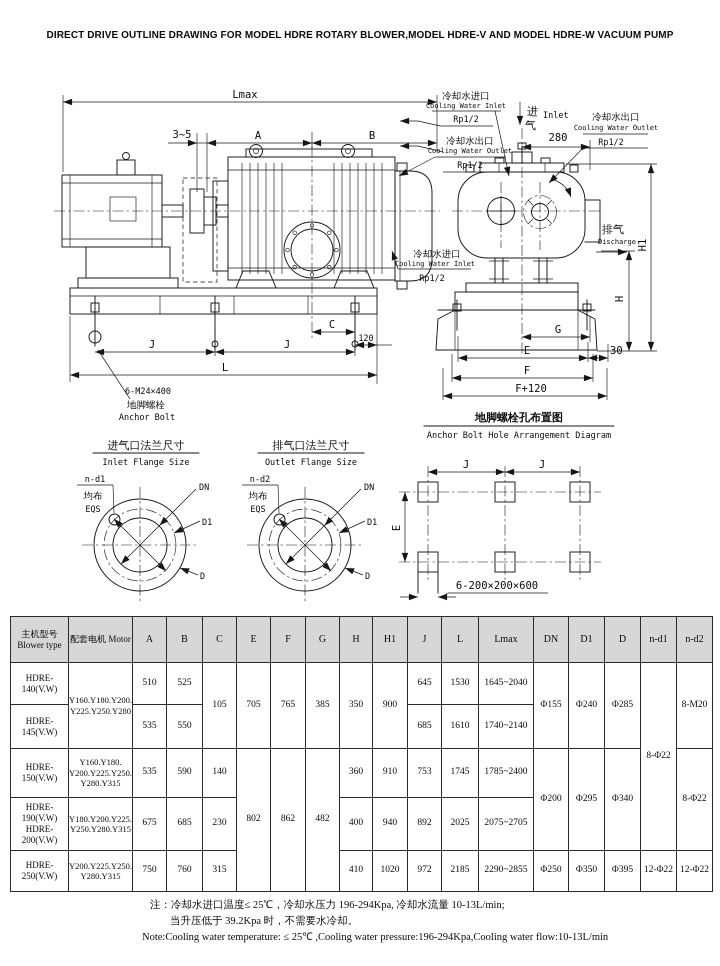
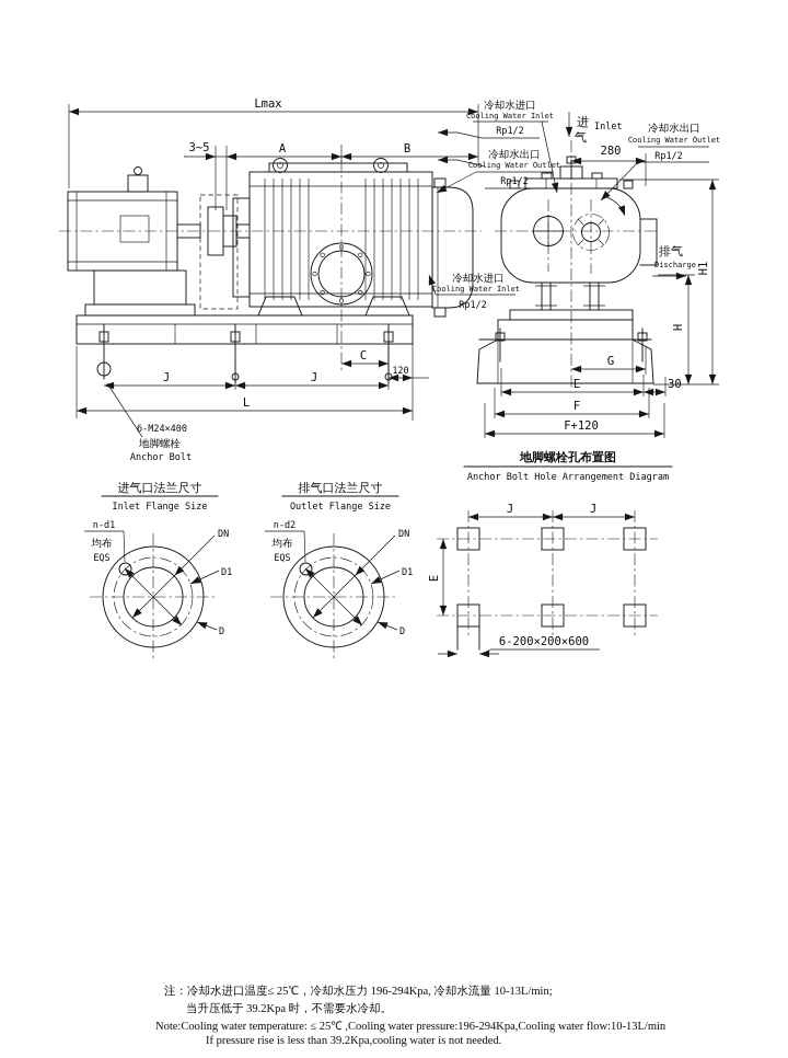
- DIRECT DRIVE OUTLINE DRAWING FOR MODEL HDRE ROTARY BLOWER,MODEL HDRE-V AND MODEL HDRE-W VACUUM PUMP
  Lmax
  3~5
  A
  B
  C
  120
  J
  J
  L
  6-M24×400
  地脚螺栓
  Anchor Bolt
  冷却水进口
  Cooling Water Inlet
  Rp1/2
  冷却水出口
  Coling Water Outlet
  Rp1/
  冷却水进口
  Cooling Water Inlet
  Rp1/2
  冷却水出口
  Cooling Water Outlet
  Rp1/2
  进
  气
  Inlet
  280
  排气
  Discharge
  G
  E
  30
  F
  F+120
  进气口法兰尺寸
  Inlet Flange Size
  DN
  D1
  D
  n-d1
  均布
  EQS
  排气口法兰尺寸
  Outlet Flange Size
  DN
  D1
  D
  n-d2
  均布
  EQS
  地脚螺栓孔布置图
  Anchor Bolt Hole Arrangement Diagram
  J
  J
  6-200×200×600
- 主机型号 Blower type	配套电机 Motor	A	B	C	E	F	G	H	H1	J	L	Lmax	DN	D1	D	n-d1	n-d2
- HDRE- 140(V.W)	Y160.Y180.Y200. Y225.Y250.Y280	510	525	105	705	765	385	350	900	645	1530	1645~2040	Φ155	Φ240	Φ285	8-Φ22	8-M20
- HDRE- 145(V.W)	535	550	685	1610	1740~2140
- HDRE- 150(V.W)	Y160.Y180. Y200.Y225.Y250. Y280.Y315	535	590	140	802	862	482	360	910	753	1745	1785~2400	Φ200	Φ295	Φ340	8-Φ22
- HDRE- 190(V.W) HDRE- 200(V.W)	Y180.Y200.Y225. Y250.Y280.Y315	675	685	230	400	940	892	2025	2075~2705
- HDRE- 250(V.W)	Y200.Y225.Y250. Y280.Y315	750	760	315	410	1020	972	2185	2290~2855	Φ250	Φ350	Φ395	12-Φ22	12-Φ22
  注：冷却水进口温度≤ 25℃，冷却水压力 196-294Kpa, 冷却水流量 10-13L/min;
  当升压低于 39.2Kpa 时，不需要水冷却。
  Note:Cooling water temperature: ≤ 25℃ ,Cooling water pressure:196-294Kpa,Cooling water flow:10-13L/min
+ If pressure rise is less than 39.2Kpa,cooling water is not needed.
